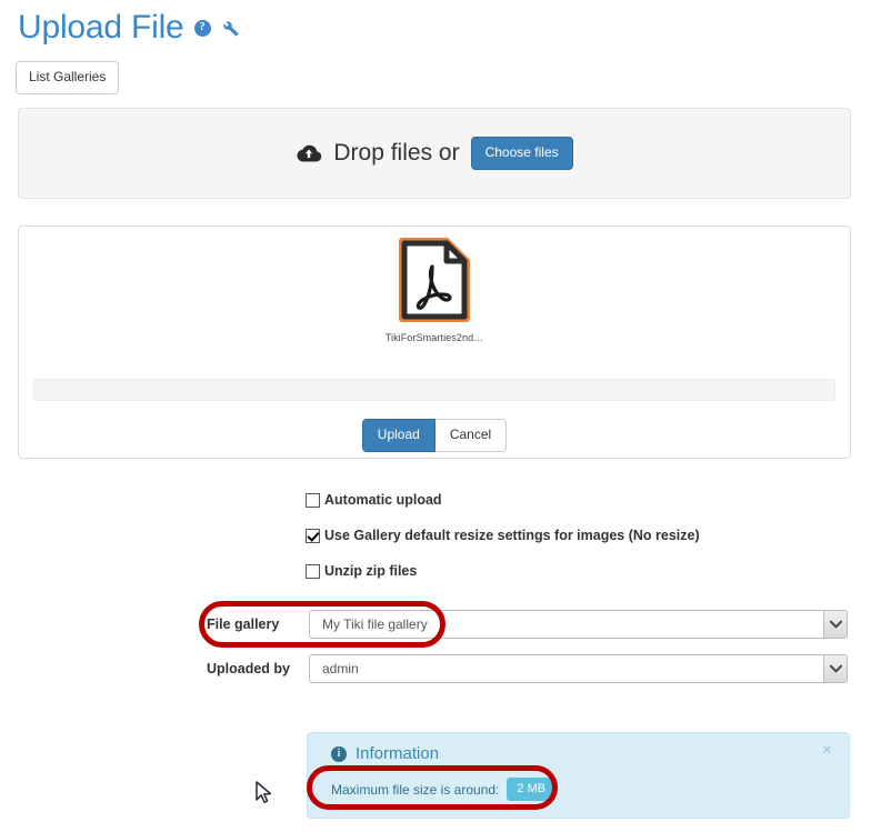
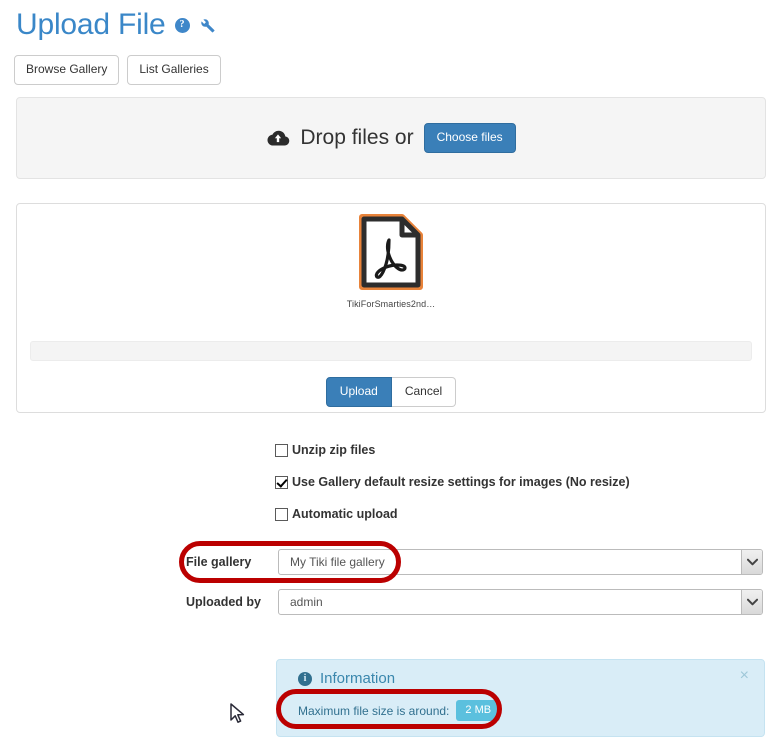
  Upload File
  ?
+ Browse Gallery
  List Galleries
  Drop files or
  Choose files
  TikiForSmarties2nd…
  Upload
  Cancel
- Automatic upload
+ Unzip zip files
  Use Gallery default resize settings for images (No resize)
- Unzip zip files
+ Automatic upload
  File gallery
  My Tiki file gallery
  Uploaded by
  admin
  i
  Information
  ×
  Maximum file size is around:
  2 MB
